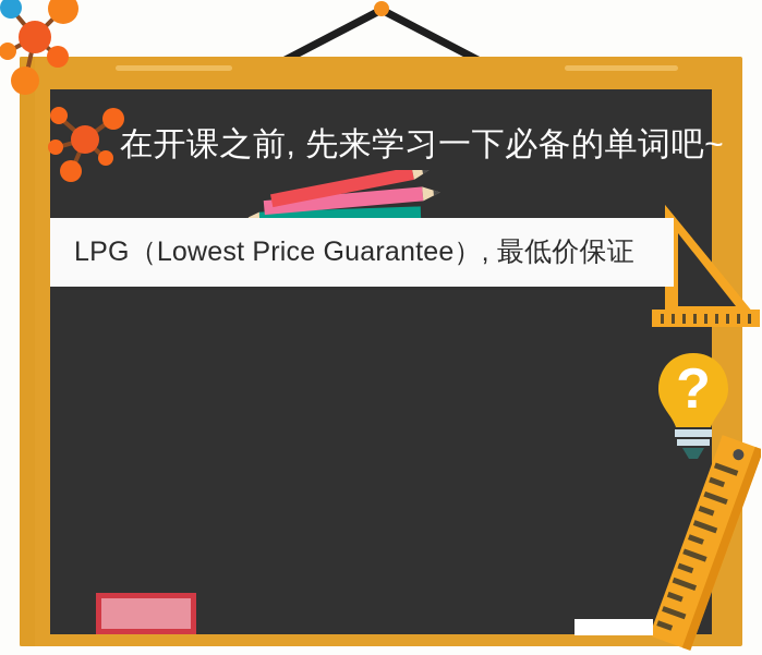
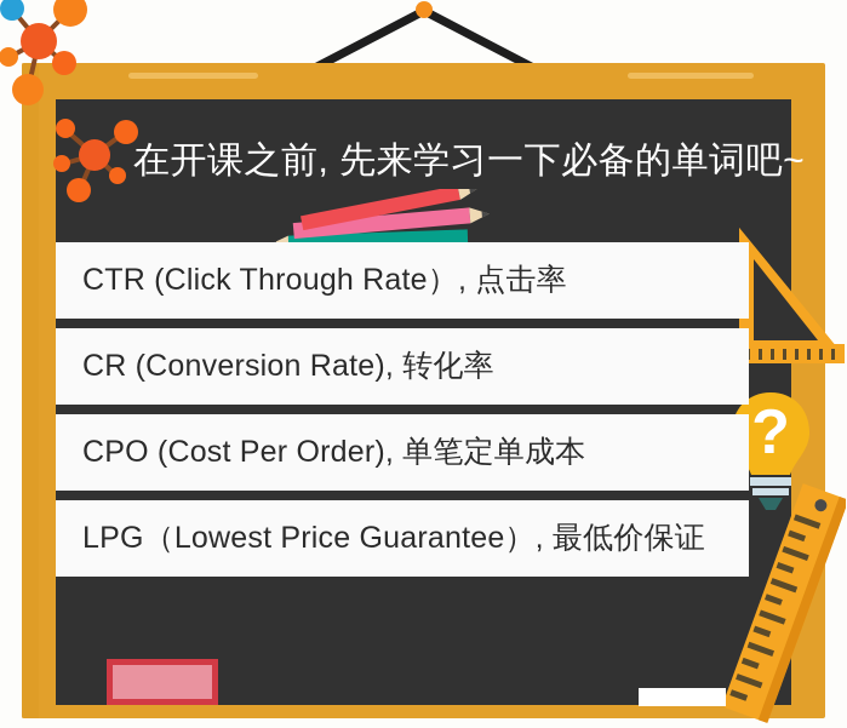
  在开课之前, 先来学习一下必备的单词吧~
  ?
+ CTR (Click Through Rate）, 点击率
+ CR (Conversion Rate), 转化率
+ CPO (Cost Per Order), 单笔定单成本
  LPG（Lowest Price Guarantee）, 最低价保证
